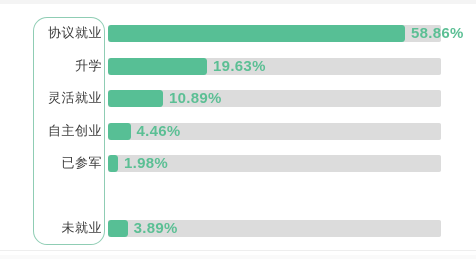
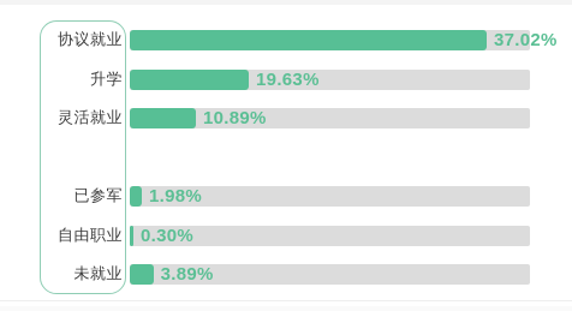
  协议就业
- 58.86%
+ 37.02%
  升学
  19.63%
  灵活就业
  10.89%
- 自主创业
- 4.46%
  已参军
  1.98%
+ 自由职业
+ 0.30%
  未就业
  3.89%
